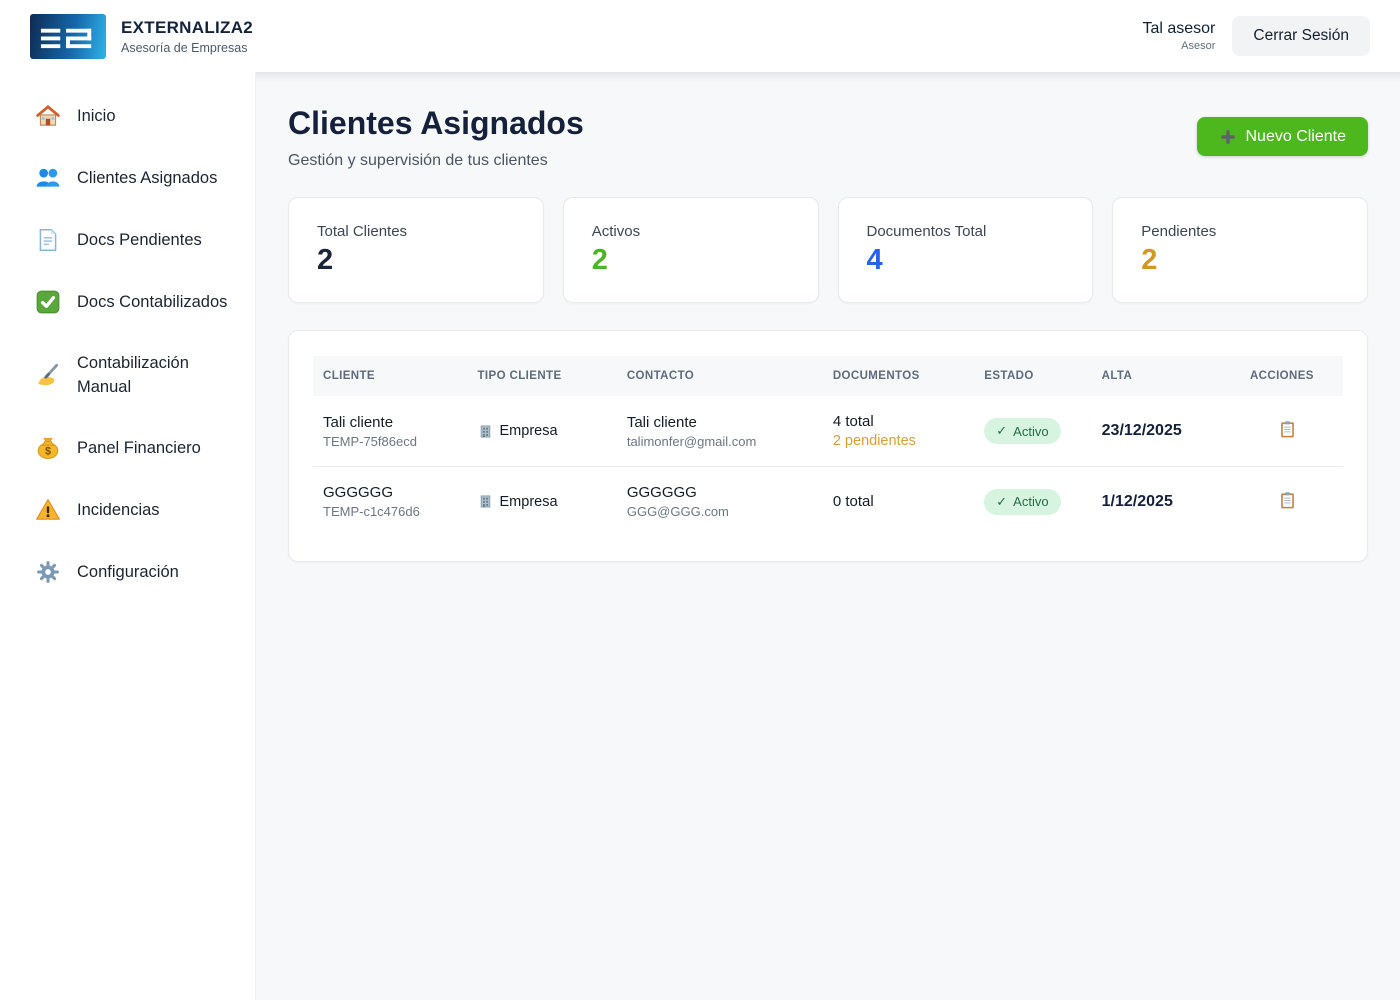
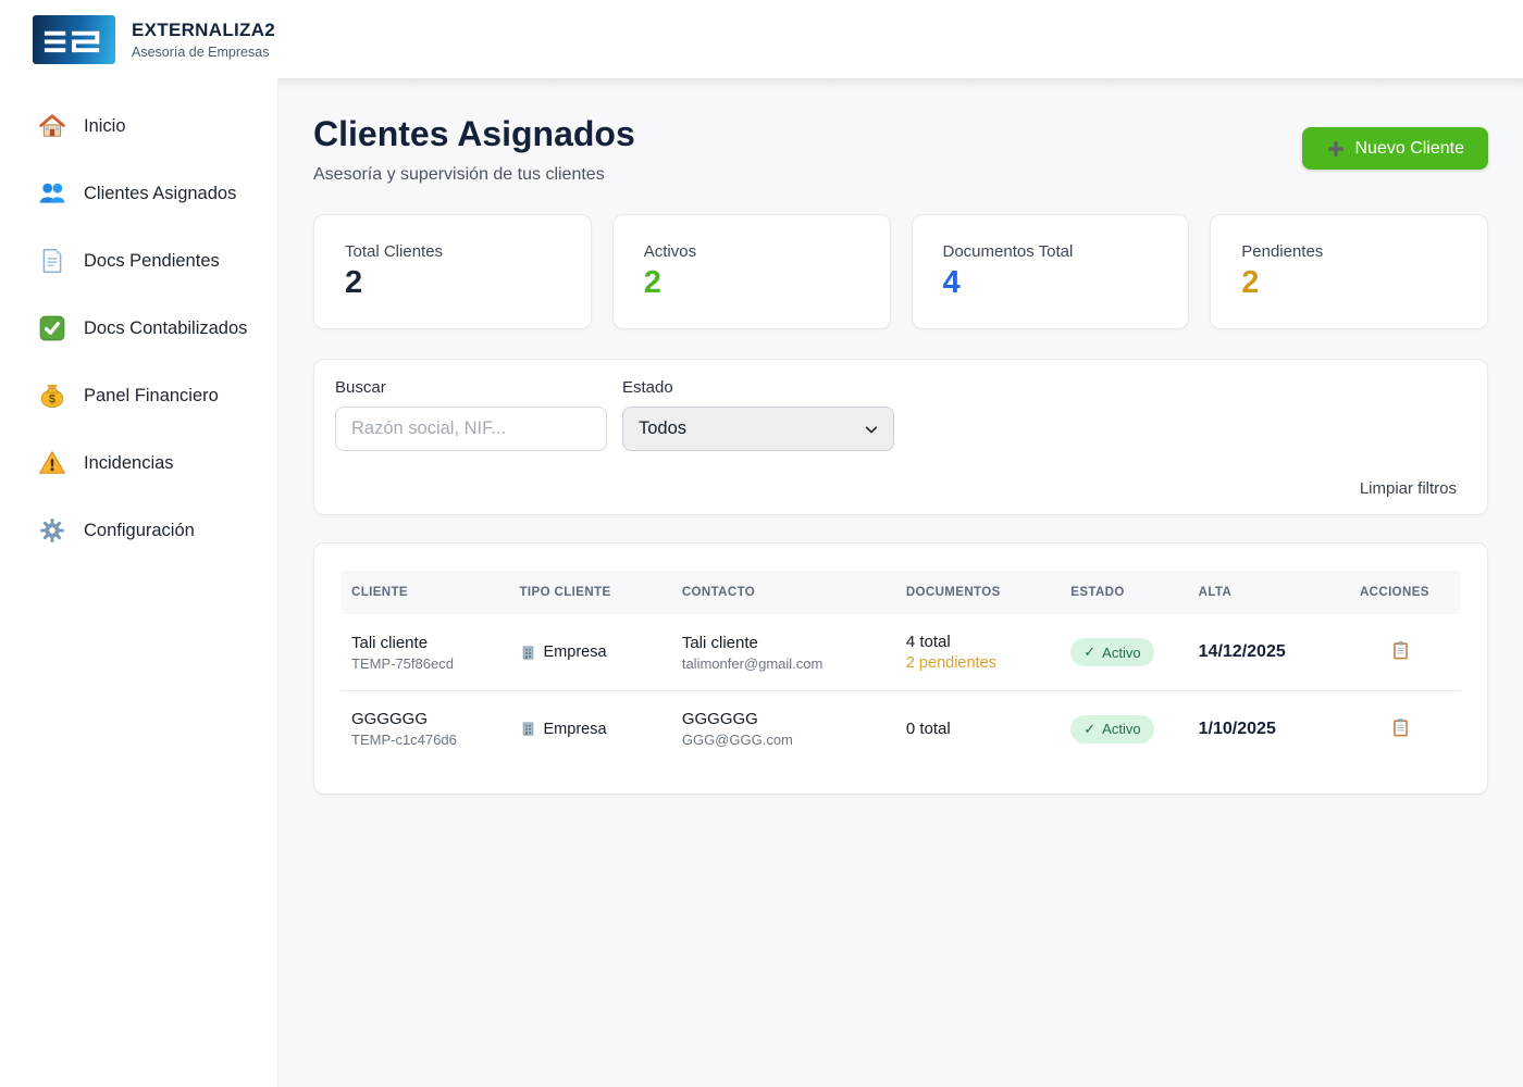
  EXTERNALIZA2
  Asesoría de Empresas
- Tal asesor
- Asesor
- Cerrar Sesión
  Inicio
  Clientes Asignados
  Docs Pendientes
  Docs Contabilizados
- Contabilización Manual
  $
  Panel Financiero
  Incidencias
  Configuración
  Clientes Asignados
- Gestión y supervisión de tus clientes
+ Asesoría y supervisión de tus clientes
  Nuevo Cliente
  Total Clientes
  2
  Activos
  2
  Documentos Total
  4
  Pendientes
  2
+ Buscar
+ Razón social, NIF...
+ Estado
+ Todos
+ Limpiar filtros
  CLIENTE	TIPO CLIENTE	CONTACTO	DOCUMENTOS	ESTADO	ALTA	ACCIONES
- Tali cliente TEMP-75f86ecd	Empresa	Tali cliente talimonfer@gmail.com	4 total 2 pendientes	✓ Activo	23/12/2025
+ Tali cliente TEMP-75f86ecd	Empresa	Tali cliente talimonfer@gmail.com	4 total 2 pendientes	✓ Activo	14/12/2025
- GGGGGG TEMP-c1c476d6	Empresa	GGGGGG GGG@GGG.com	0 total	✓ Activo	1/12/2025
+ GGGGGG TEMP-c1c476d6	Empresa	GGGGGG GGG@GGG.com	0 total	✓ Activo	1/10/2025
